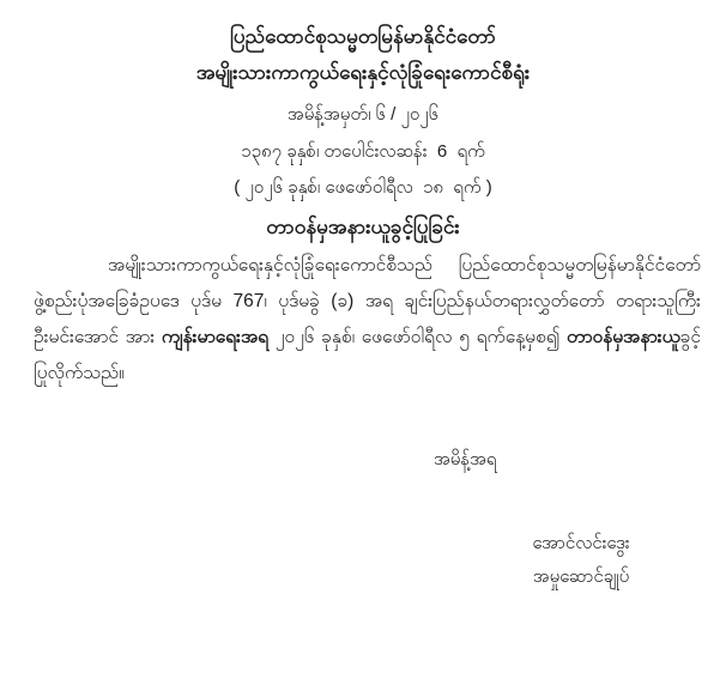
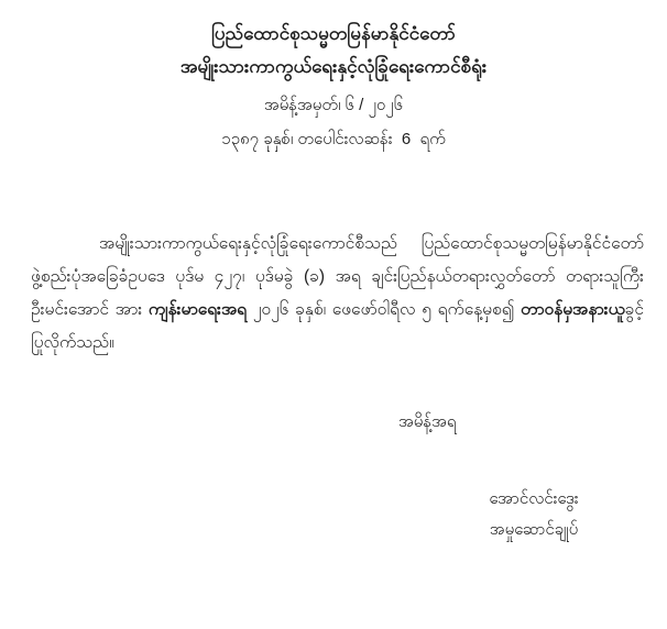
  ပြည်ထောင်စုသမ္မတမြန်မာနိုင်ငံတော်
  အမျိုးသားကာကွယ်ရေးနှင့်လုံခြုံရေးကောင်စီရုံး
  အမိန့်အမှတ်၊ ၆ / ၂၀၂၆
  ၁၃၈၇ ခုနှစ်၊ တပေါင်းလဆန်း 6 ရက်
- ( ၂၀၂၆ ခုနှစ်၊ ဖေဖော်ဝါရီလ ၁၈ ရက် )
- တာဝန်မှအနားယူခွင့်ပြုခြင်း
- အမျိုးသားကာကွယ်ရေးနှင့်လုံခြုံရေးကောင်စီသည် ပြည်ထောင်စုသမ္မတမြန်မာနိုင်ငံတော် ဖွဲ့စည်းပုံအခြေခံဥပဒေ ပုဒ်မ 767၊ ပုဒ်မခွဲ (ခ) အရ ချင်းပြည်နယ်တရားလွှတ်တော် တရားသူကြီး ဦးမင်းအောင် အား ကျန်းမာရေးအရ ၂၀၂၆ ခုနှစ်၊ ဖေဖော်ဝါရီလ ၅ ရက်နေ့မှစ၍ တာဝန်မှအနားယူခွင့်ပြုလိုက်သည်။
+ အမျိုးသားကာကွယ်ရေးနှင့်လုံခြုံရေးကောင်စီသည် ပြည်ထောင်စုသမ္မတမြန်မာနိုင်ငံတော် ဖွဲ့စည်းပုံအခြေခံဥပဒေ ပုဒ်မ ၄၂၇၊ ပုဒ်မခွဲ (ခ) အရ ချင်းပြည်နယ်တရားလွှတ်တော် တရားသူကြီး ဦးမင်းအောင် အား ကျန်းမာရေးအရ ၂၀၂၆ ခုနှစ်၊ ဖေဖော်ဝါရီလ ၅ ရက်နေ့မှစ၍ တာဝန်မှအနားယူခွင့်ပြုလိုက်သည်။
  အမိန့်အရ
  အောင်လင်းဒွေး
  အမှုဆောင်ချုပ်
